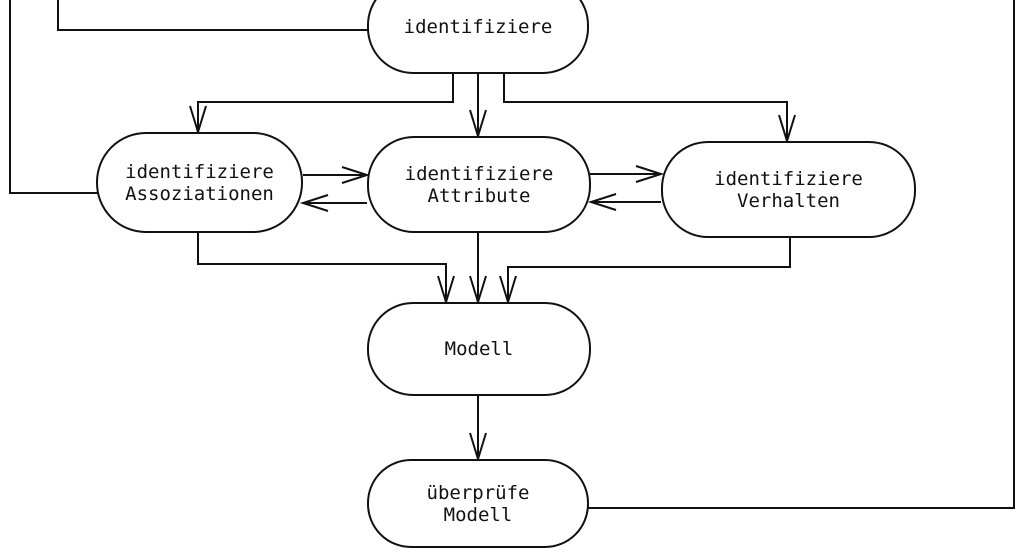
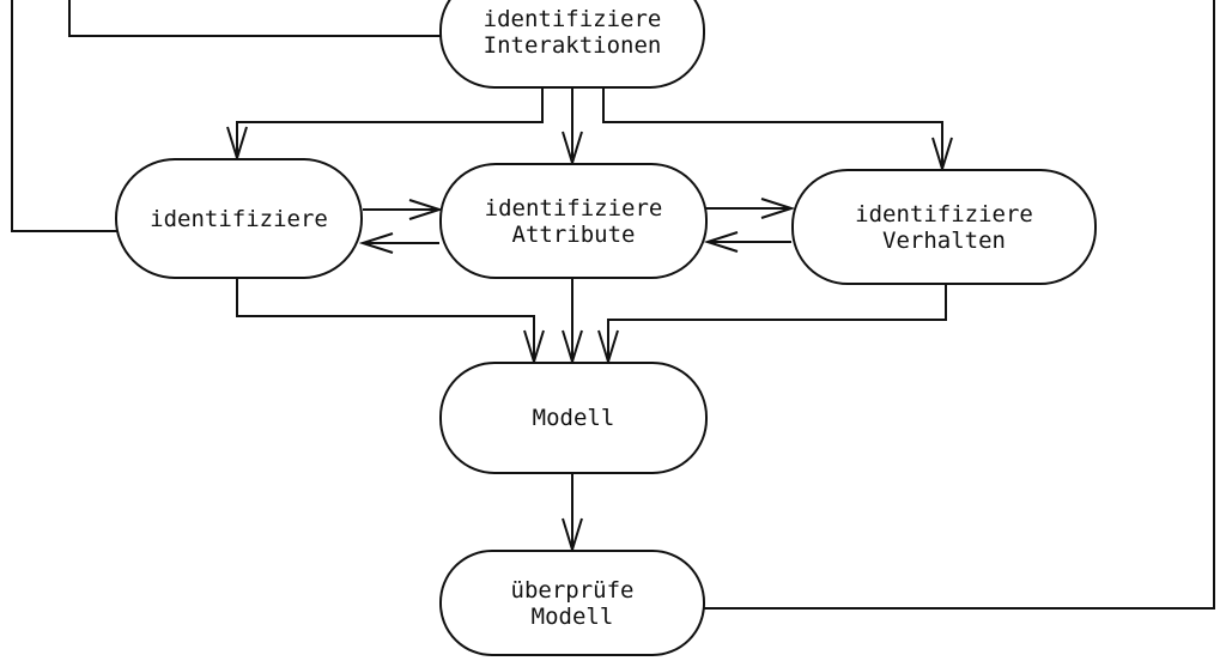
  identifiziere
+ Interaktionen
  identifiziere
- Assoziationen
  identifiziere
  Attribute
  identifiziere
  Verhalten
  Modell
  überprüfe
  Modell
